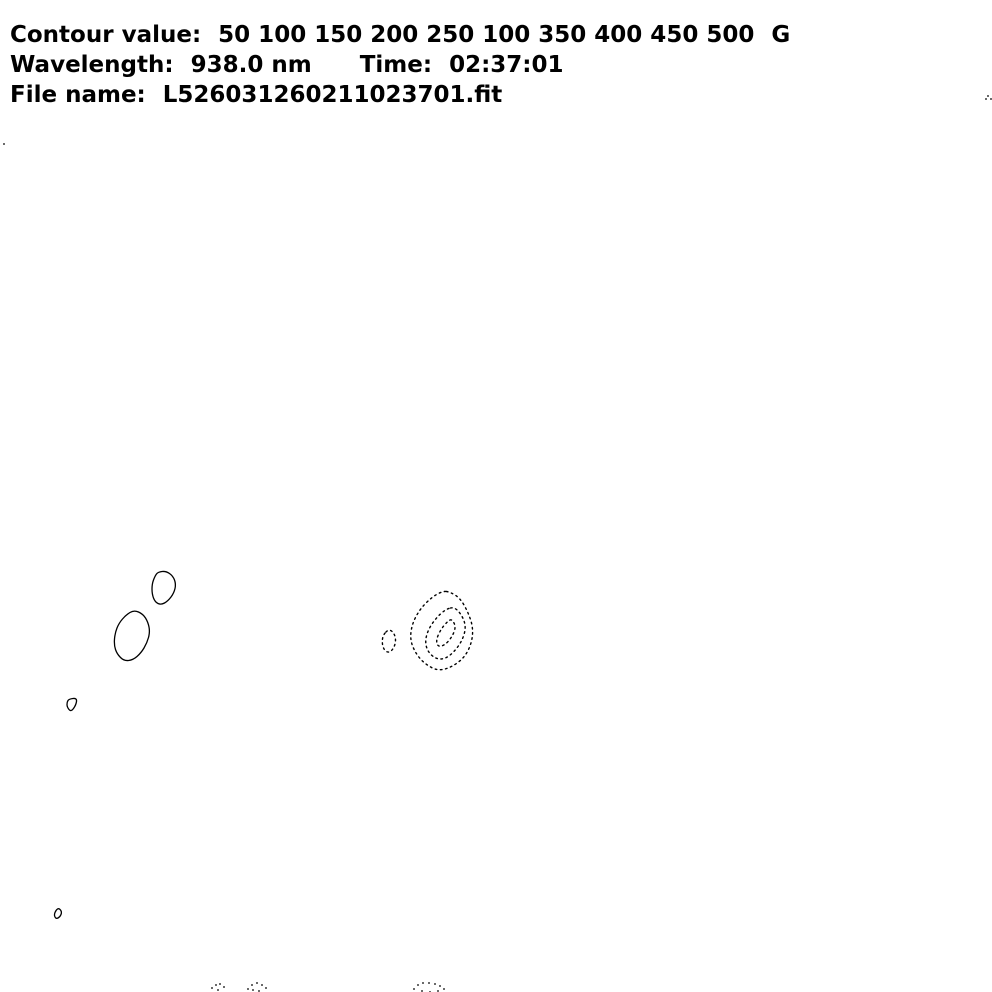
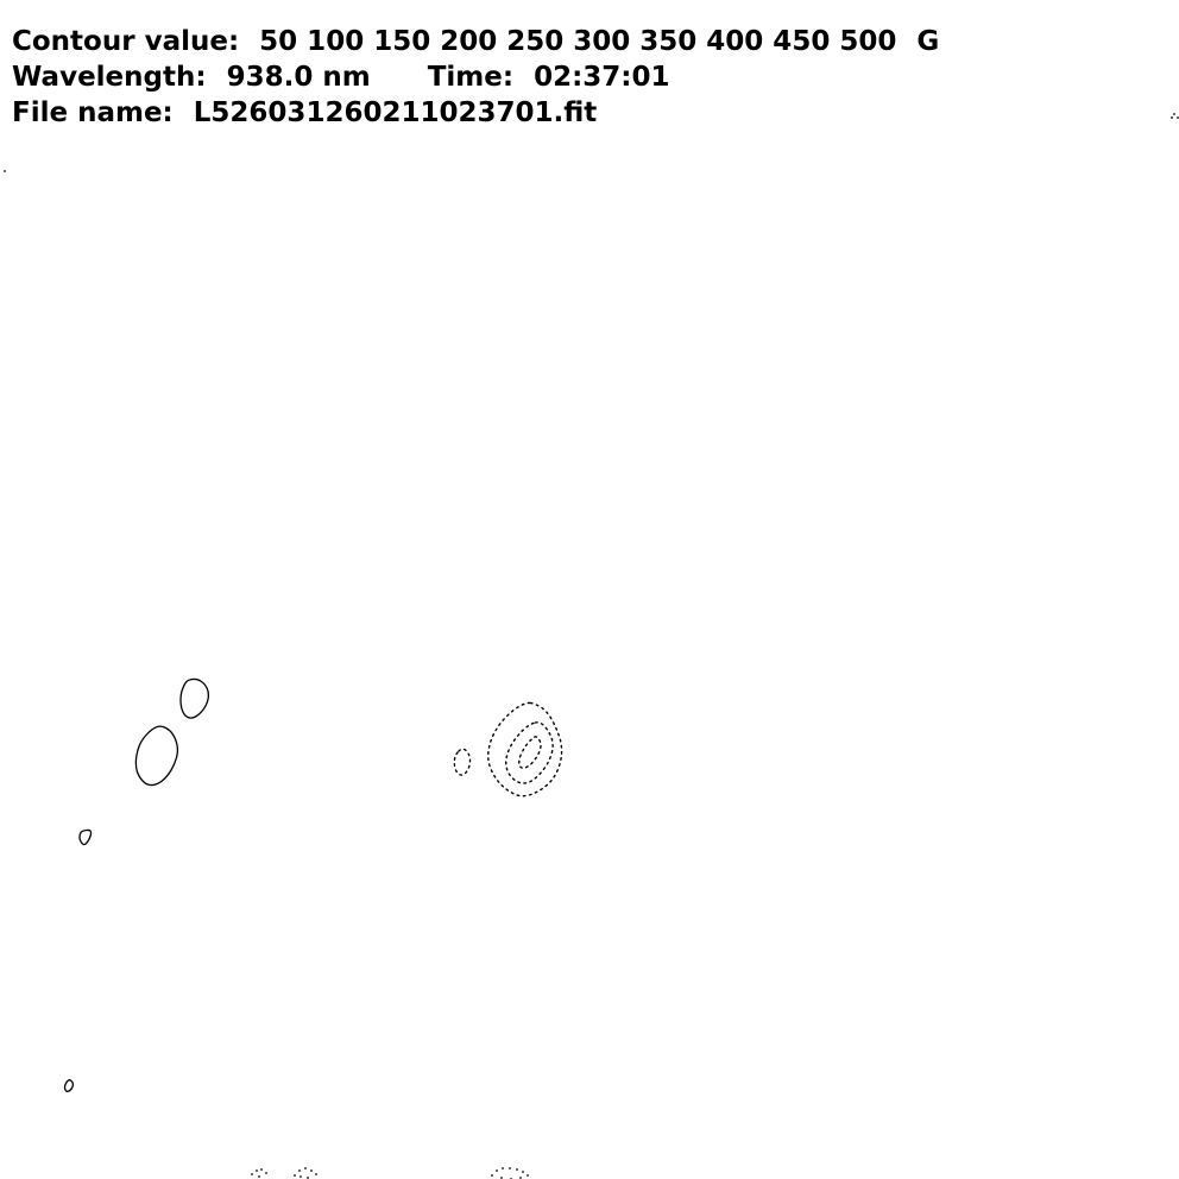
- Contour value: 50 100 150 200 250 100 350 400 450 500 G
+ Contour value: 50 100 150 200 250 300 350 400 450 500 G
  Wavelength: 938.0 nm Time: 02:37:01
  File name: L526031260211023701.fit
